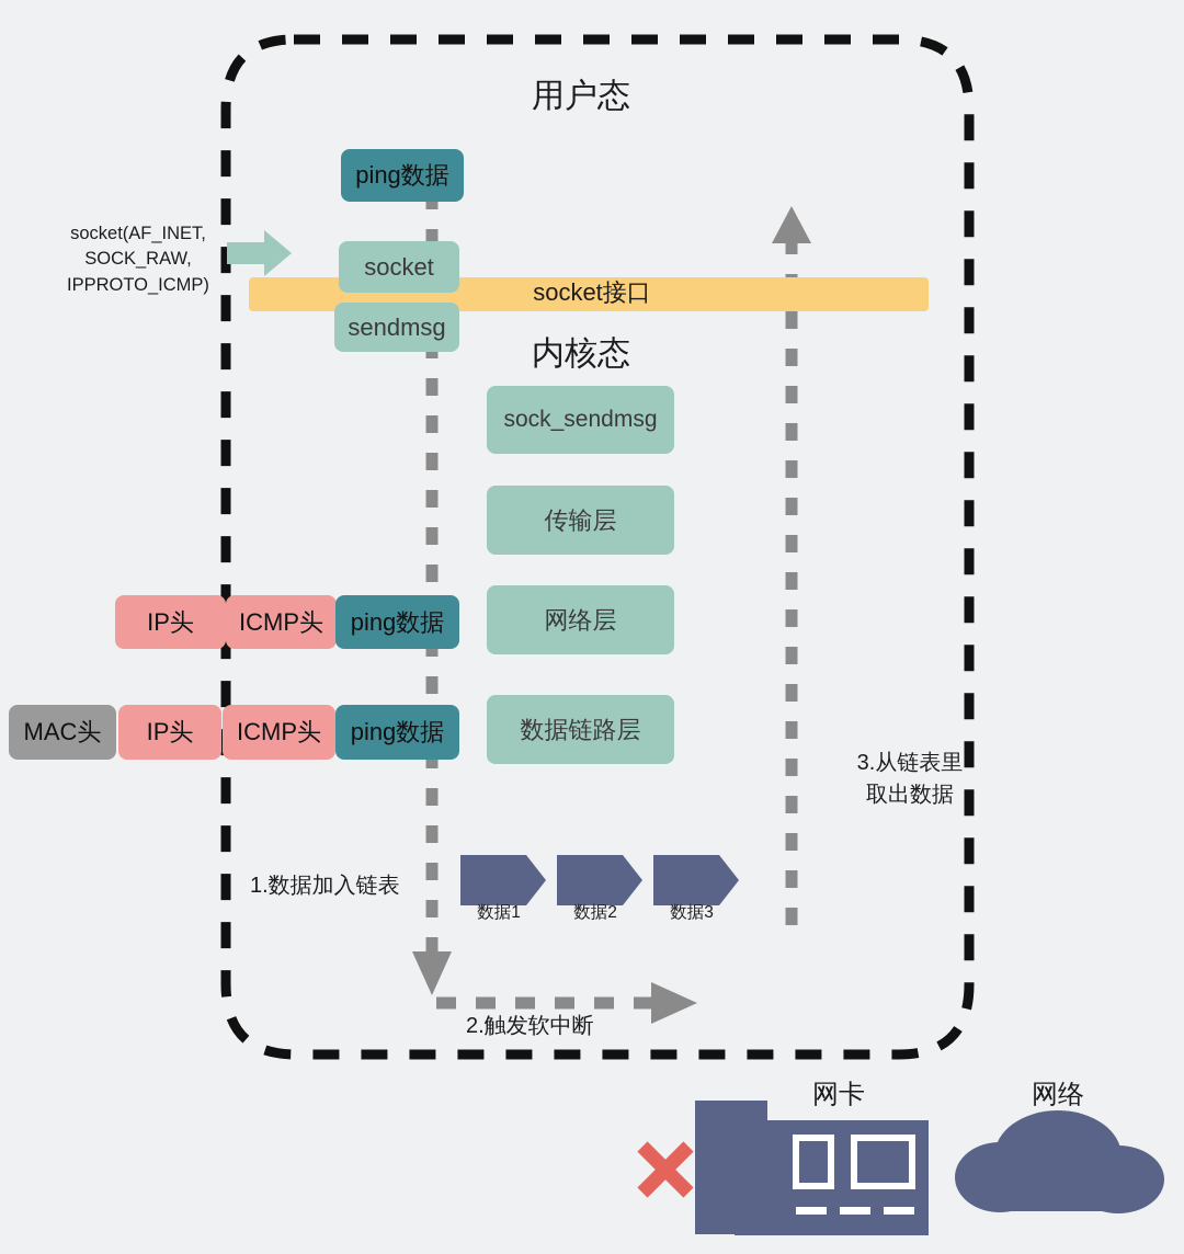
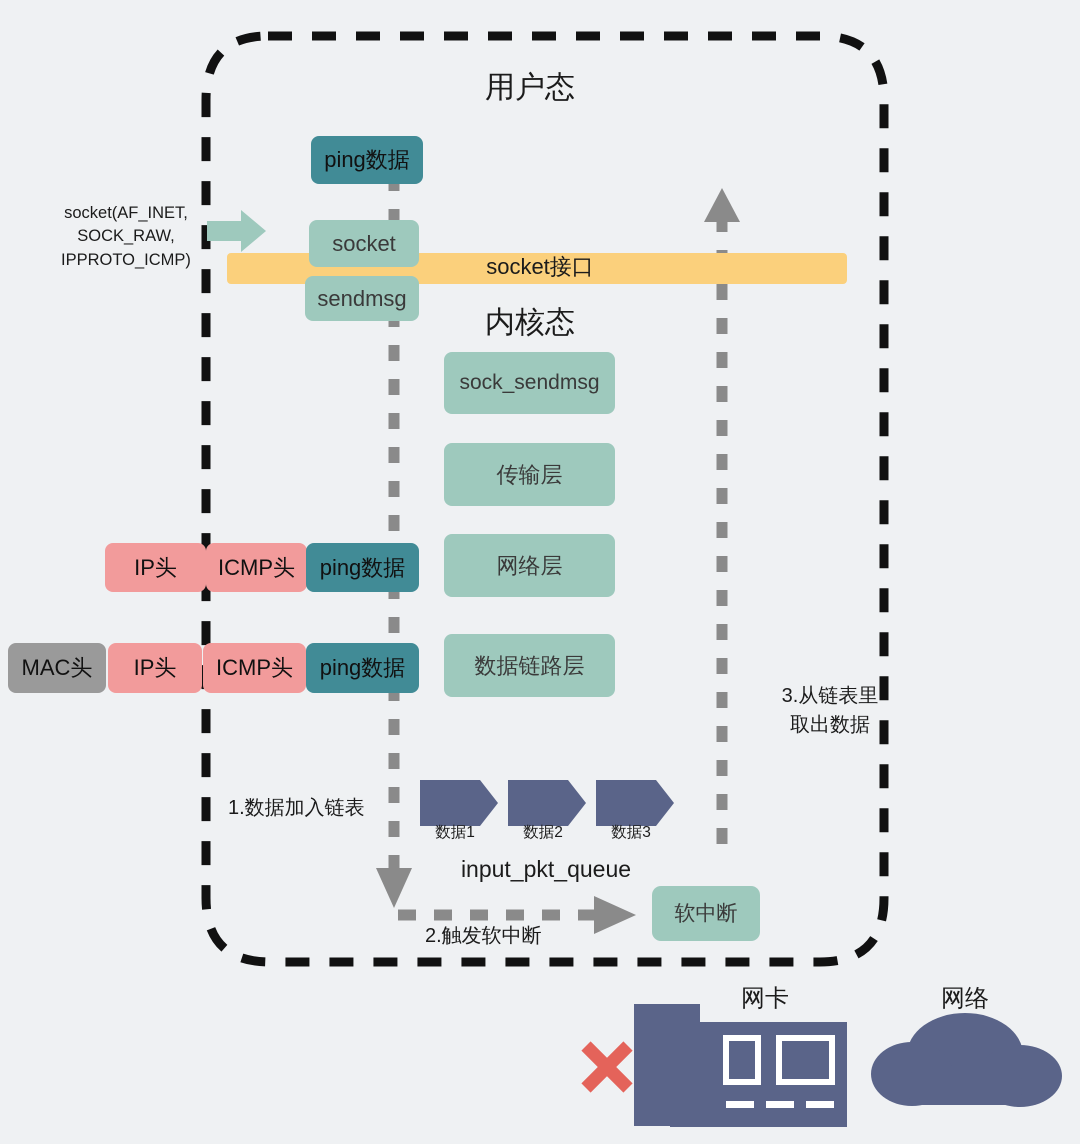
  用户态
  内核态
  socket(AF_INET,
  SOCK_RAW,
  IPPROTO_ICMP)
  socket接口
  ping数据
  socket
  sendmsg
  sock_sendmsg
  传输层
  网络层
  数据链路层
  IP头
  ICMP头
  ping数据
  MAC头
  IP头
  ICMP头
  ping数据
  3.从链表里
  取出数据
  1.数据加入链表
  2.触发软中断
  数据1
  数据2
  数据3
+ input_pkt_queue
+ 软中断
  网卡
  网络
